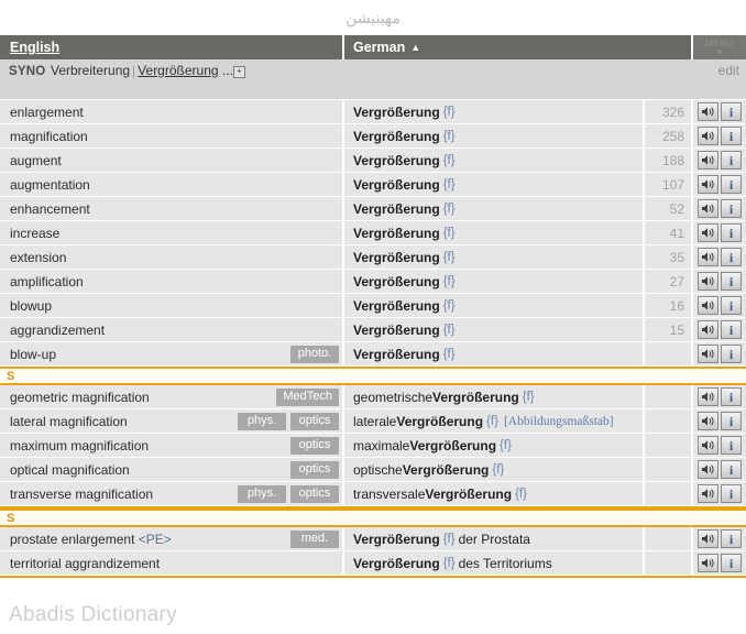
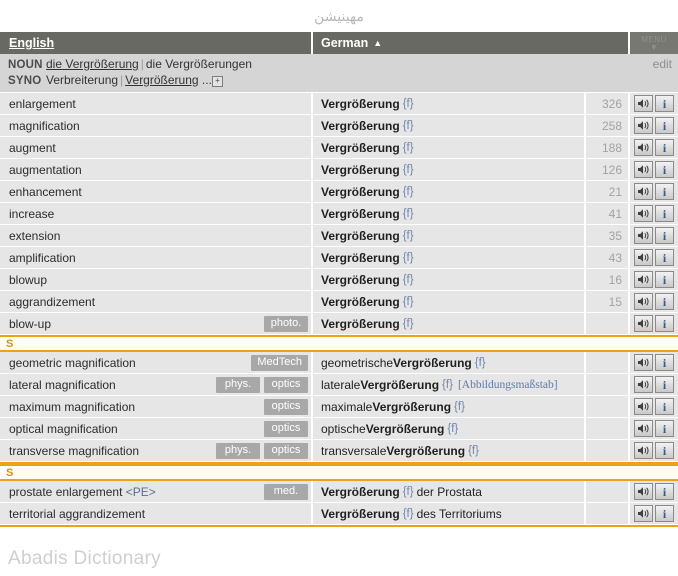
  مهینیشن
  English
  German
  ▲
  MENU
  ▼
+ NOUN die Vergrößerung | die Vergrößerungen
  SYNO Verbreiterung | Vergrößerung ... +
  edit
  enlargement
  Vergrößerung
  {f}
  326
  i
  magnification
  Vergrößerung
  {f}
  258
  i
  augment
  Vergrößerung
  {f}
  188
  i
  augmentation
  Vergrößerung
  {f}
- 107
+ 126
  i
  enhancement
  Vergrößerung
  {f}
- 52
+ 21
  i
  increase
  Vergrößerung
  {f}
  41
  i
  extension
  Vergrößerung
  {f}
  35
  i
  amplification
  Vergrößerung
  {f}
- 27
+ 43
  i
  blowup
  Vergrößerung
  {f}
  16
  i
  aggrandizement
  Vergrößerung
  {f}
  15
  i
  blow-up
  photo.
  Vergrößerung
  {f}
  i
  S
  geometric magnification
  MedTech
  geometrische
  Vergrößerung
  {f}
  i
  lateral magnification
  phys.
  optics
  laterale
  Vergrößerung
  {f}
  [Abbildungsmaßstab]
  i
  maximum magnification
  optics
  maximale
  Vergrößerung
  {f}
  i
  optical magnification
  optics
  optische
  Vergrößerung
  {f}
  i
  transverse magnification
  phys.
  optics
  transversale
  Vergrößerung
  {f}
  i
  S
  prostate enlargement <PE>
  med.
  Vergrößerung
  {f}
  der Prostata
  i
  territorial aggrandizement
  Vergrößerung
  {f}
  des Territoriums
  i
  Abadis Dictionary
